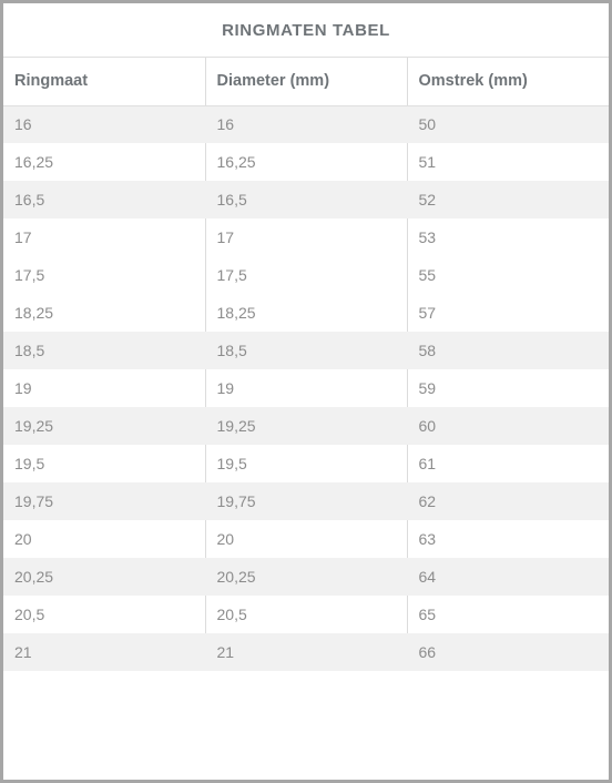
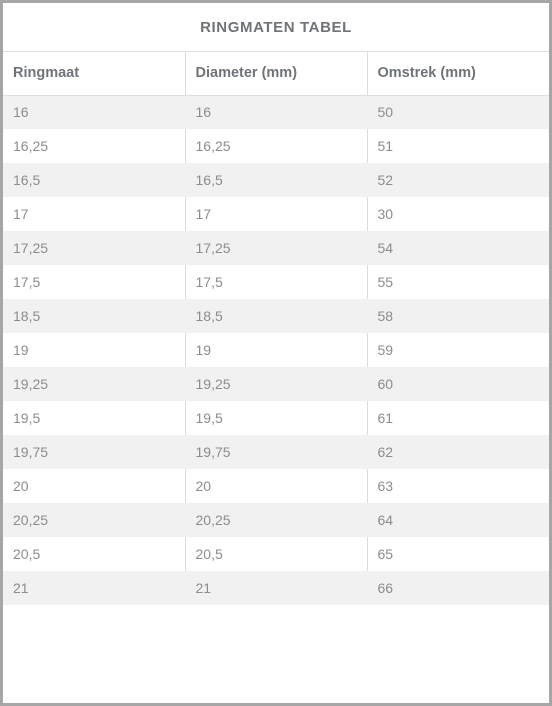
  RINGMATEN TABEL
  Ringmaat	Diameter (mm)	Omstrek (mm)
  16	16	50
  16,25	16,25	51
  16,5	16,5	52
- 17	17	53
+ 17	17	30
+ 17,25	17,25	54
  17,5	17,5	55
- 18,25	18,25	57
  18,5	18,5	58
  19	19	59
  19,25	19,25	60
  19,5	19,5	61
  19,75	19,75	62
  20	20	63
  20,25	20,25	64
  20,5	20,5	65
  21	21	66
